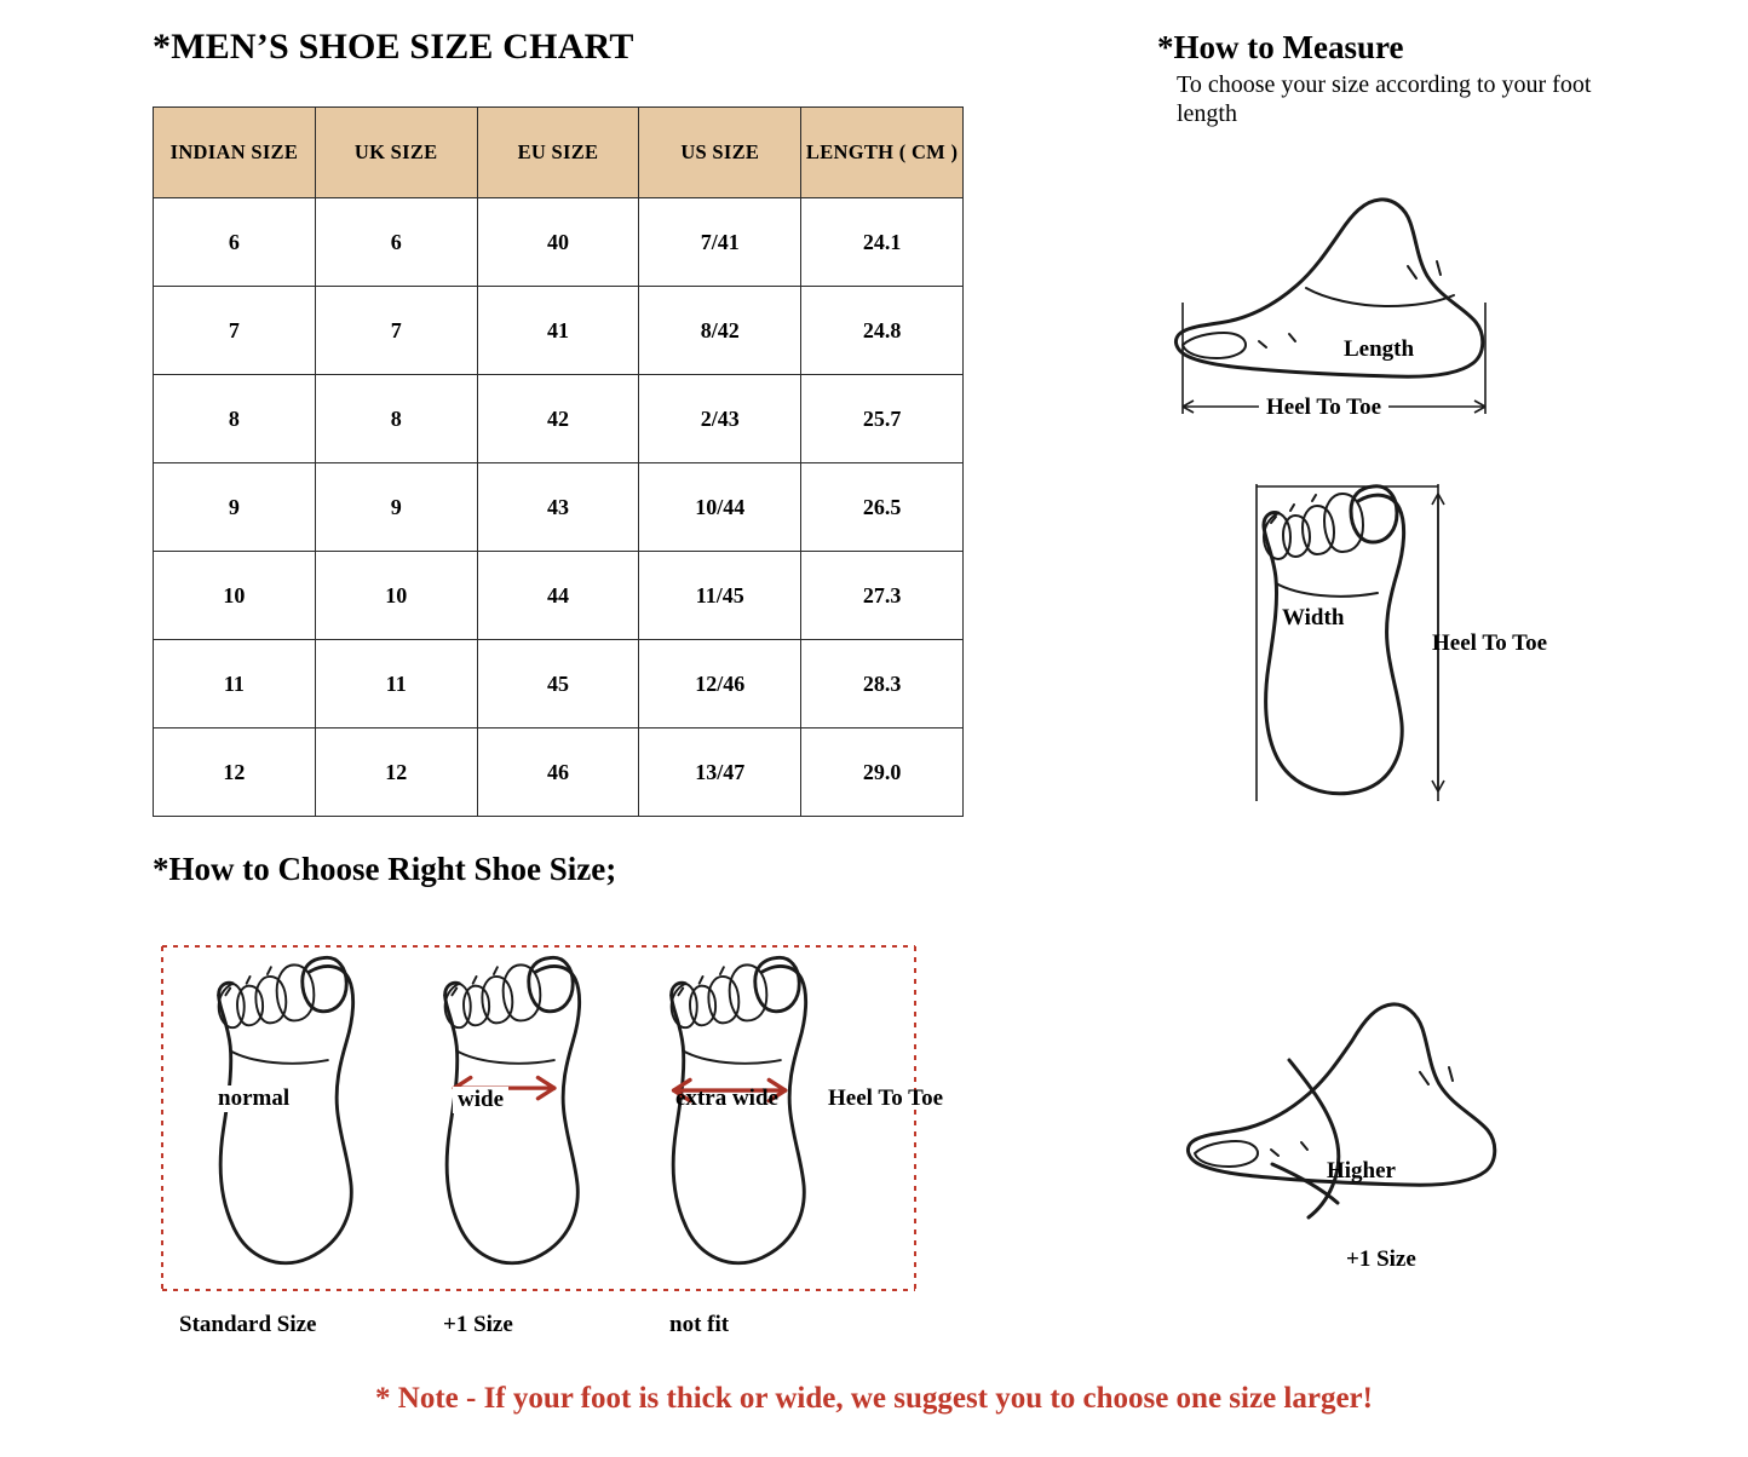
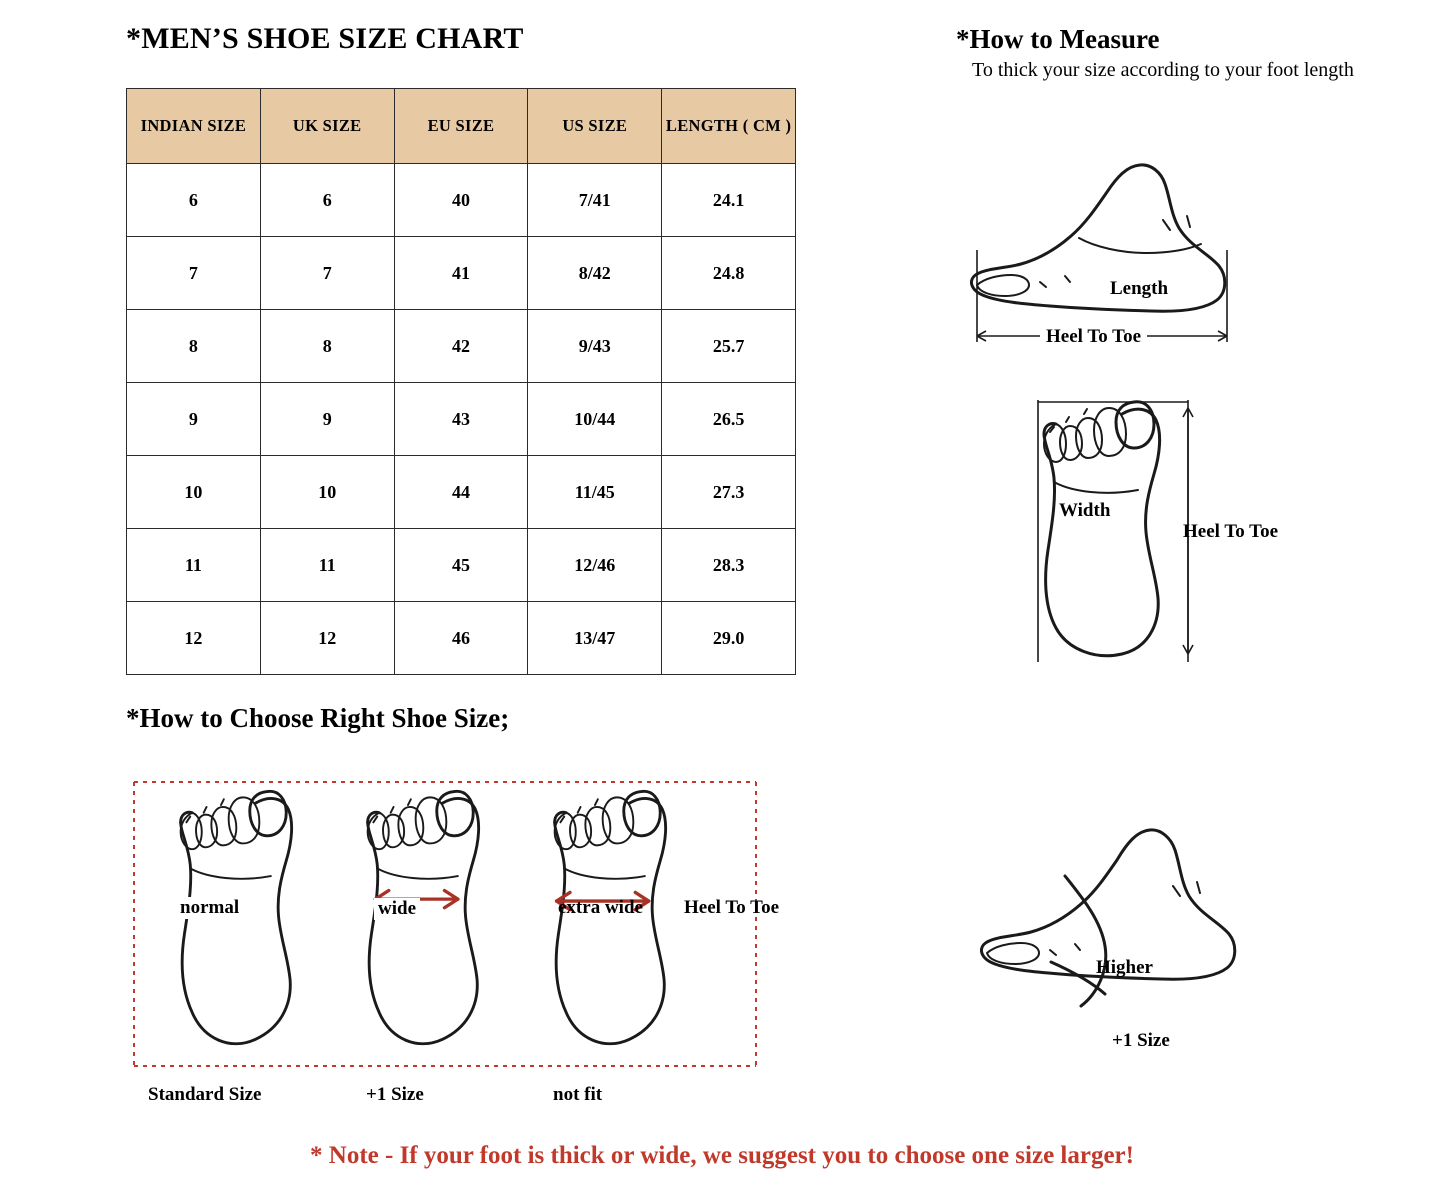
  *MEN’S SHOE SIZE CHART
  INDIAN SIZE	UK SIZE	EU SIZE	US SIZE	LENGTH ( CM )
  6	6	40	7/41	24.1
  7	7	41	8/42	24.8
- 8	8	42	2/43	25.7
+ 8	8	42	9/43	25.7
  9	9	43	10/44	26.5
  10	10	44	11/45	27.3
  11	11	45	12/46	28.3
  12	12	46	13/47	29.0
  *How to Measure
- To choose your size according to your foot length
+ To thick your size according to your foot length
  Length
  Heel To Toe
  Width
  Heel To Toe
  *How to Choose Right Shoe Size;
  normal
  wide
  extra wide
  Heel To Toe
  Standard Size
  +1 Size
  not fit
  Higher
  +1 Size
  * Note - If your foot is thick or wide, we suggest you to choose one size larger!
